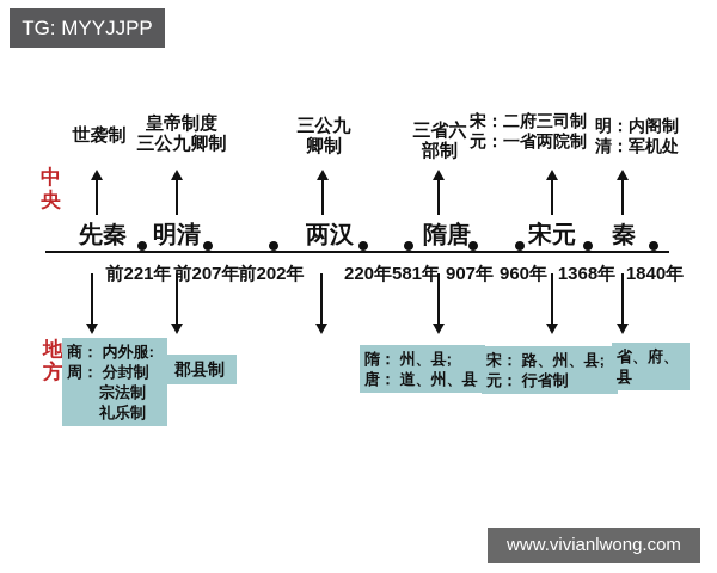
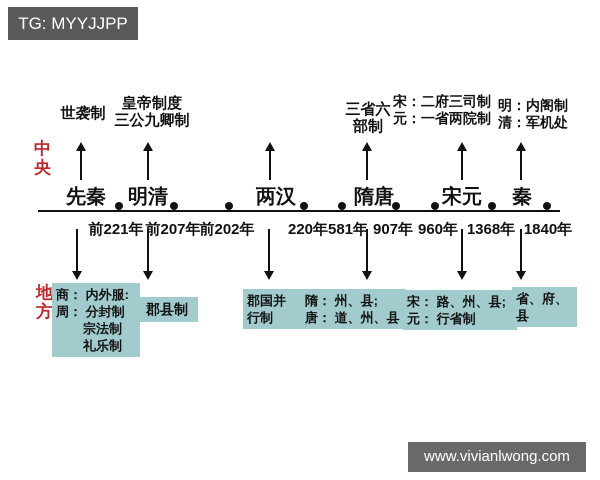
  TG: MYYJJPP
  中央
  地方
  世袭制
  皇帝制度
  三公九卿制
- 三公九
- 卿制
  三省六
  部制
  宋：二府三司制
  元：一省两院制
  明：内阁制
  清：军机处
  先秦
  明清
  两汉
  隋唐
  宋元
  秦
  前221年
  前207年
  前202年
  220年
  581年
  907年
  960年
  1368年
  1840年
  商： 内外服:
  周： 分封制
  宗法制
  礼乐制
  郡县制
+ 郡国并
+ 行制
  隋： 州、县;
  唐： 道、州、县
  宋： 路、州、县;
  元： 行省制
  省、府、
  县
  www.vivianlwong.com
